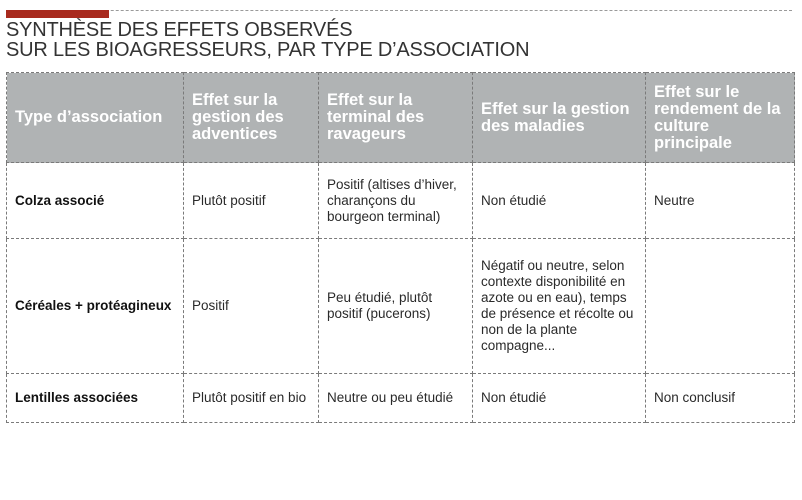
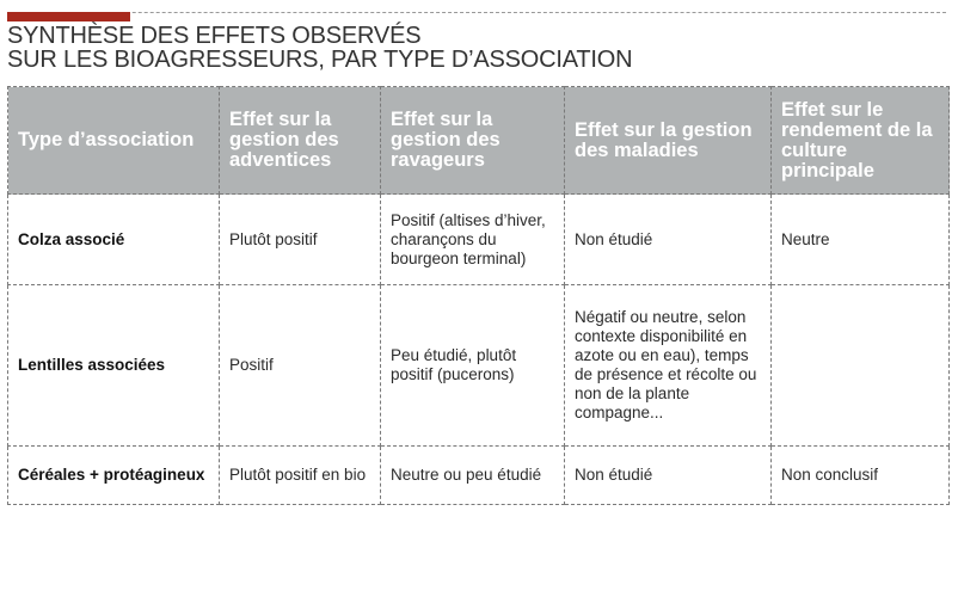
  SYNTHÈSE DES EFFETS OBSERVÉS
  SUR LES BIOAGRESSEURS, PAR TYPE D’ASSOCIATION
- Type d’association	Effet sur la gestion des adventices	Effet sur la terminal des ravageurs	Effet sur la gestion des maladies	Effet sur le rendement de la culture principale
+ Type d’association	Effet sur la gestion des adventices	Effet sur la gestion des ravageurs	Effet sur la gestion des maladies	Effet sur le rendement de la culture principale
  Colza associé	Plutôt positif	Positif (altises d’hiver, charançons du bourgeon terminal)	Non étudié	Neutre
- Céréales + protéagineux	Positif	Peu étudié, plutôt positif (pucerons)	Négatif ou neutre, selon contexte disponibilité en azote ou en eau), temps de présence et récolte ou non de la plante compagne...
+ Lentilles associées	Positif	Peu étudié, plutôt positif (pucerons)	Négatif ou neutre, selon contexte disponibilité en azote ou en eau), temps de présence et récolte ou non de la plante compagne...
- Lentilles associées	Plutôt positif en bio	Neutre ou peu étudié	Non étudié	Non conclusif
+ Céréales + protéagineux	Plutôt positif en bio	Neutre ou peu étudié	Non étudié	Non conclusif
